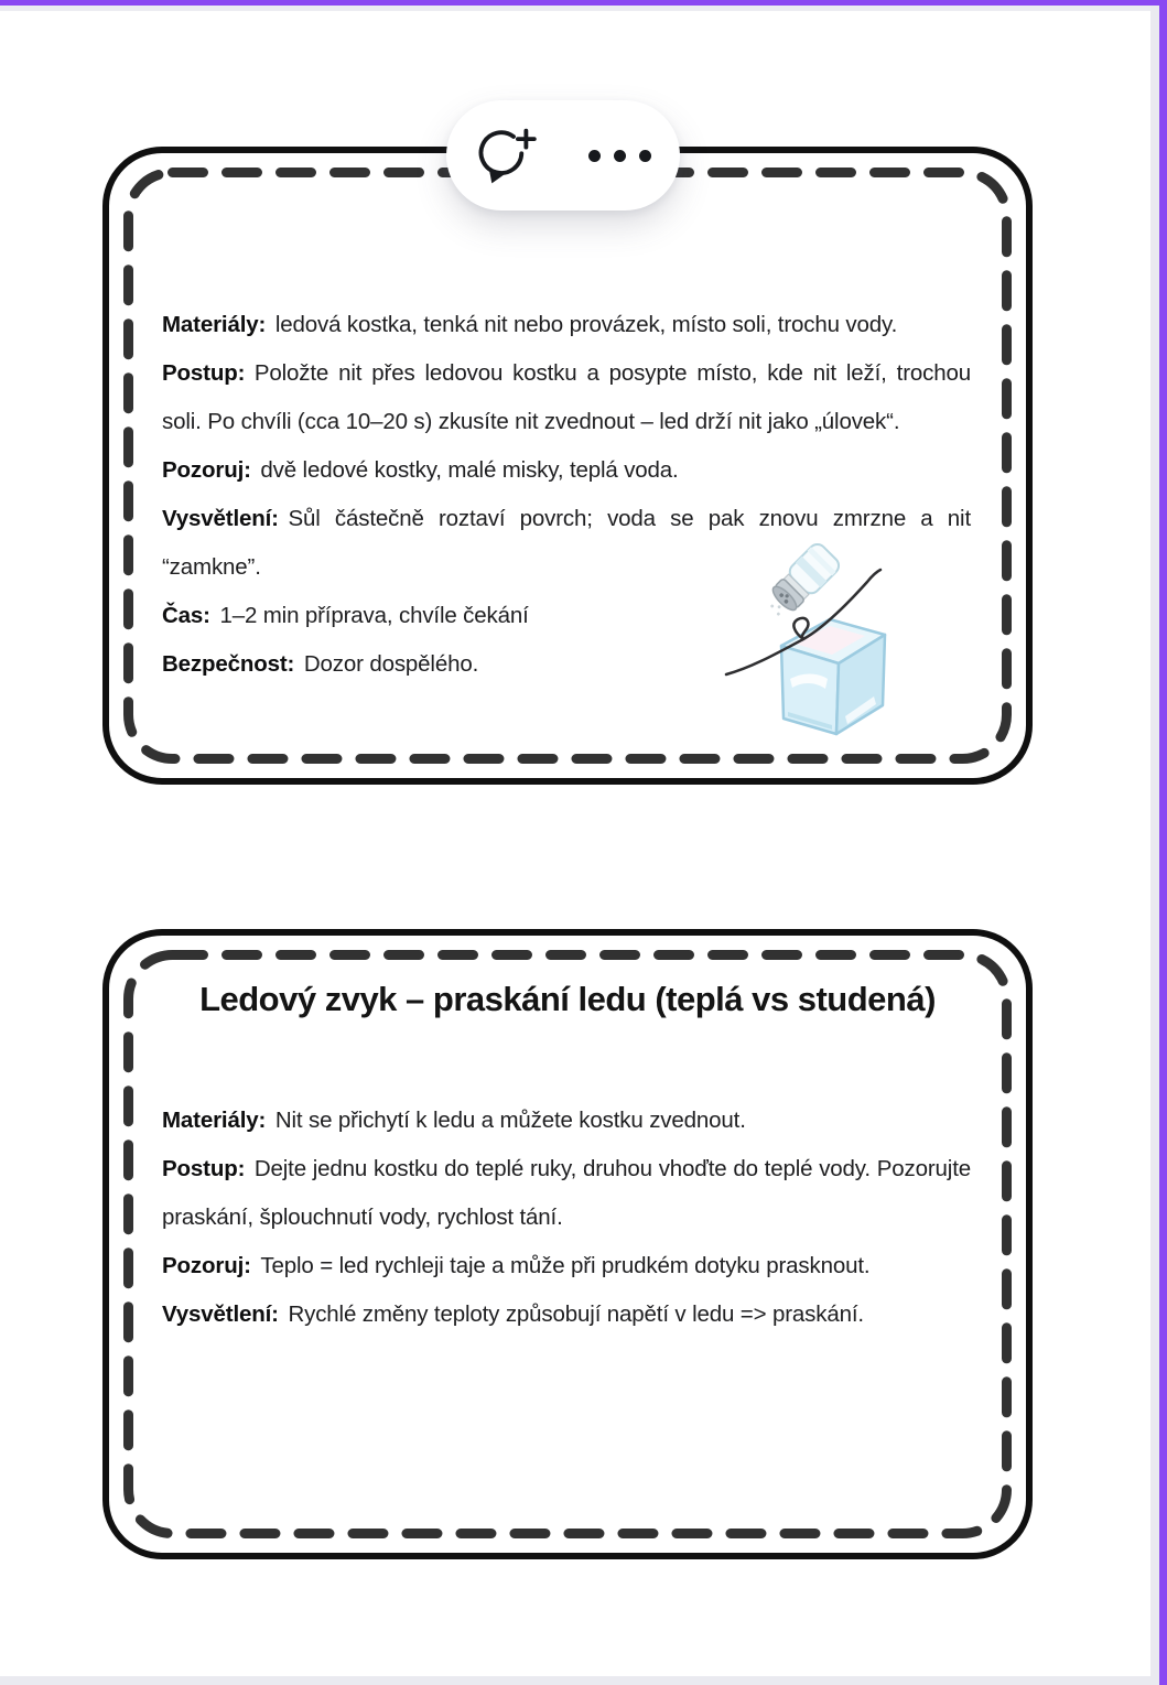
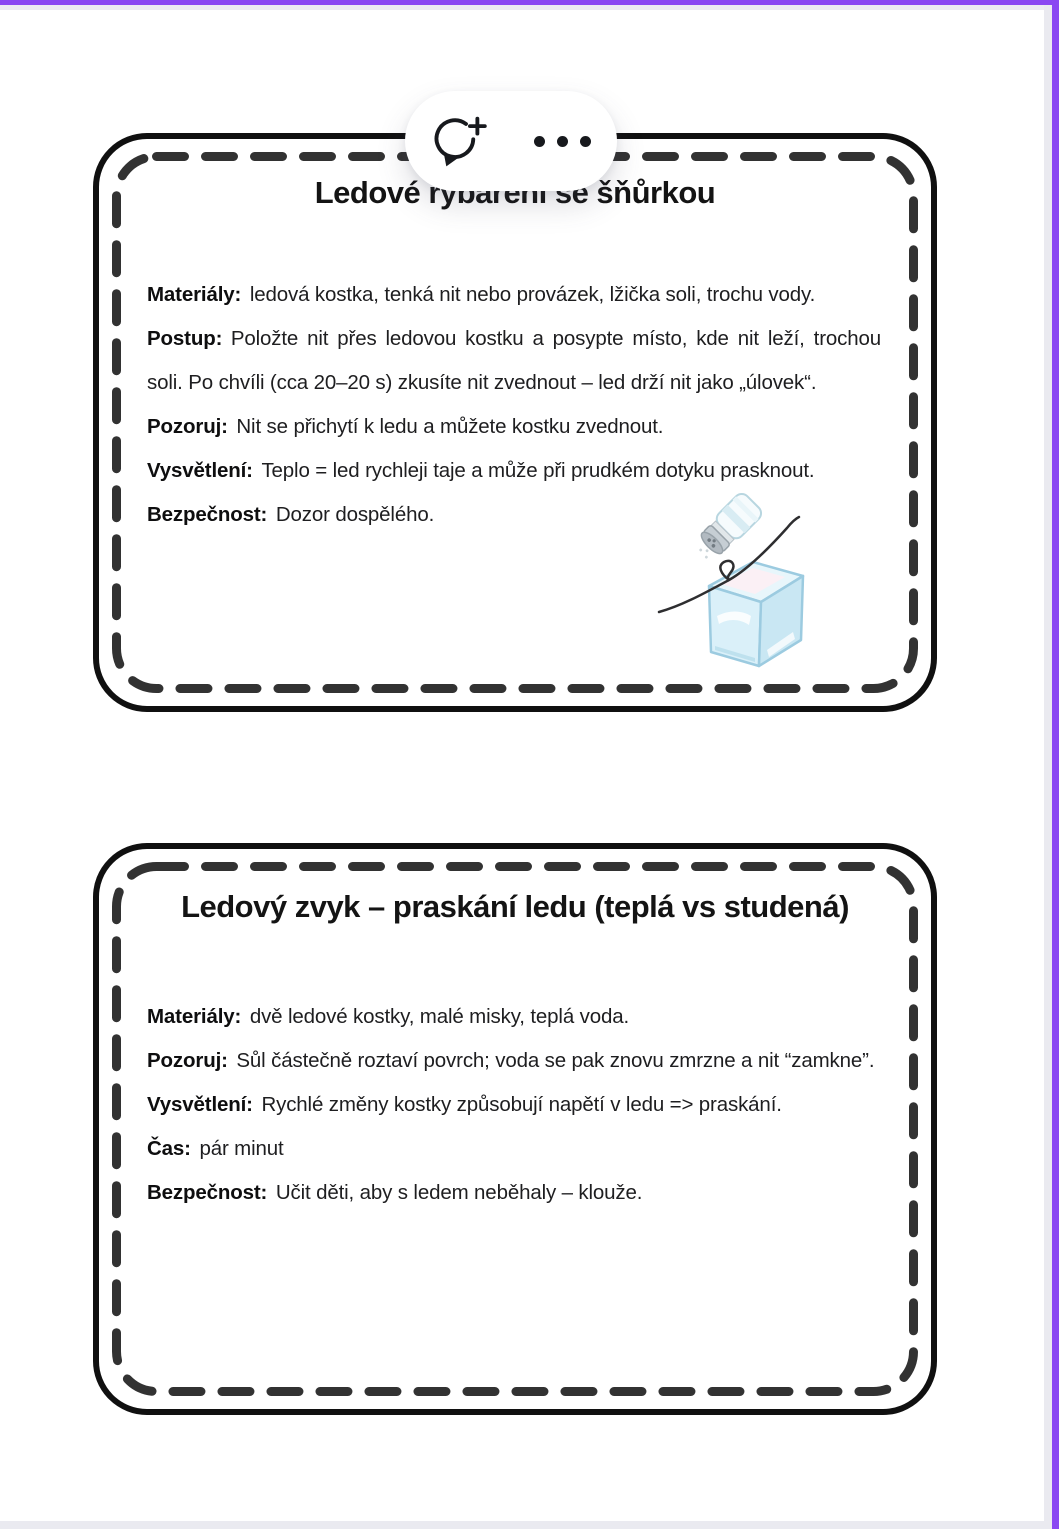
+ Ledové rybaření se šňůrkou
- Materiály: ledová kostka, tenká nit nebo provázek, místo soli, trochu vody.
+ Materiály: ledová kostka, tenká nit nebo provázek, lžička soli, trochu vody.
- Postup: Položte nit přes ledovou kostku a posypte místo, kde nit leží, trochou soli. Po chvíli (cca 10–20 s) zkusíte nit zvednout – led drží nit jako „úlovek“.
+ Postup: Položte nit přes ledovou kostku a posypte místo, kde nit leží, trochou soli. Po chvíli (cca 20–20 s) zkusíte nit zvednout – led drží nit jako „úlovek“.
- Pozoruj: dvě ledové kostky, malé misky, teplá voda.
+ Pozoruj: Nit se přichytí k ledu a můžete kostku zvednout.
- Vysvětlení: Sůl částečně roztaví povrch; voda se pak znovu zmrzne a nit “zamkne”.
+ Vysvětlení: Teplo = led rychleji taje a může při prudkém dotyku prasknout.
- Čas: 1–2 min příprava, chvíle čekání
  Bezpečnost: Dozor dospělého.
  Ledový zvyk – praskání ledu (teplá vs studená)
- Materiály: Nit se přichytí k ledu a můžete kostku zvednout.
+ Materiály: dvě ledové kostky, malé misky, teplá voda.
- Postup: Dejte jednu kostku do teplé ruky, druhou vhoďte do teplé vody. Pozorujte praskání, šplouchnutí vody, rychlost tání.
- Pozoruj: Teplo = led rychleji taje a může při prudkém dotyku prasknout.
+ Pozoruj: Sůl částečně roztaví povrch; voda se pak znovu zmrzne a nit “zamkne”.
- Vysvětlení: Rychlé změny teploty způsobují napětí v ledu => praskání.
+ Vysvětlení: Rychlé změny kostky způsobují napětí v ledu => praskání.
+ Čas: pár minut
+ Bezpečnost: Učit děti, aby s ledem neběhaly – klouže.
